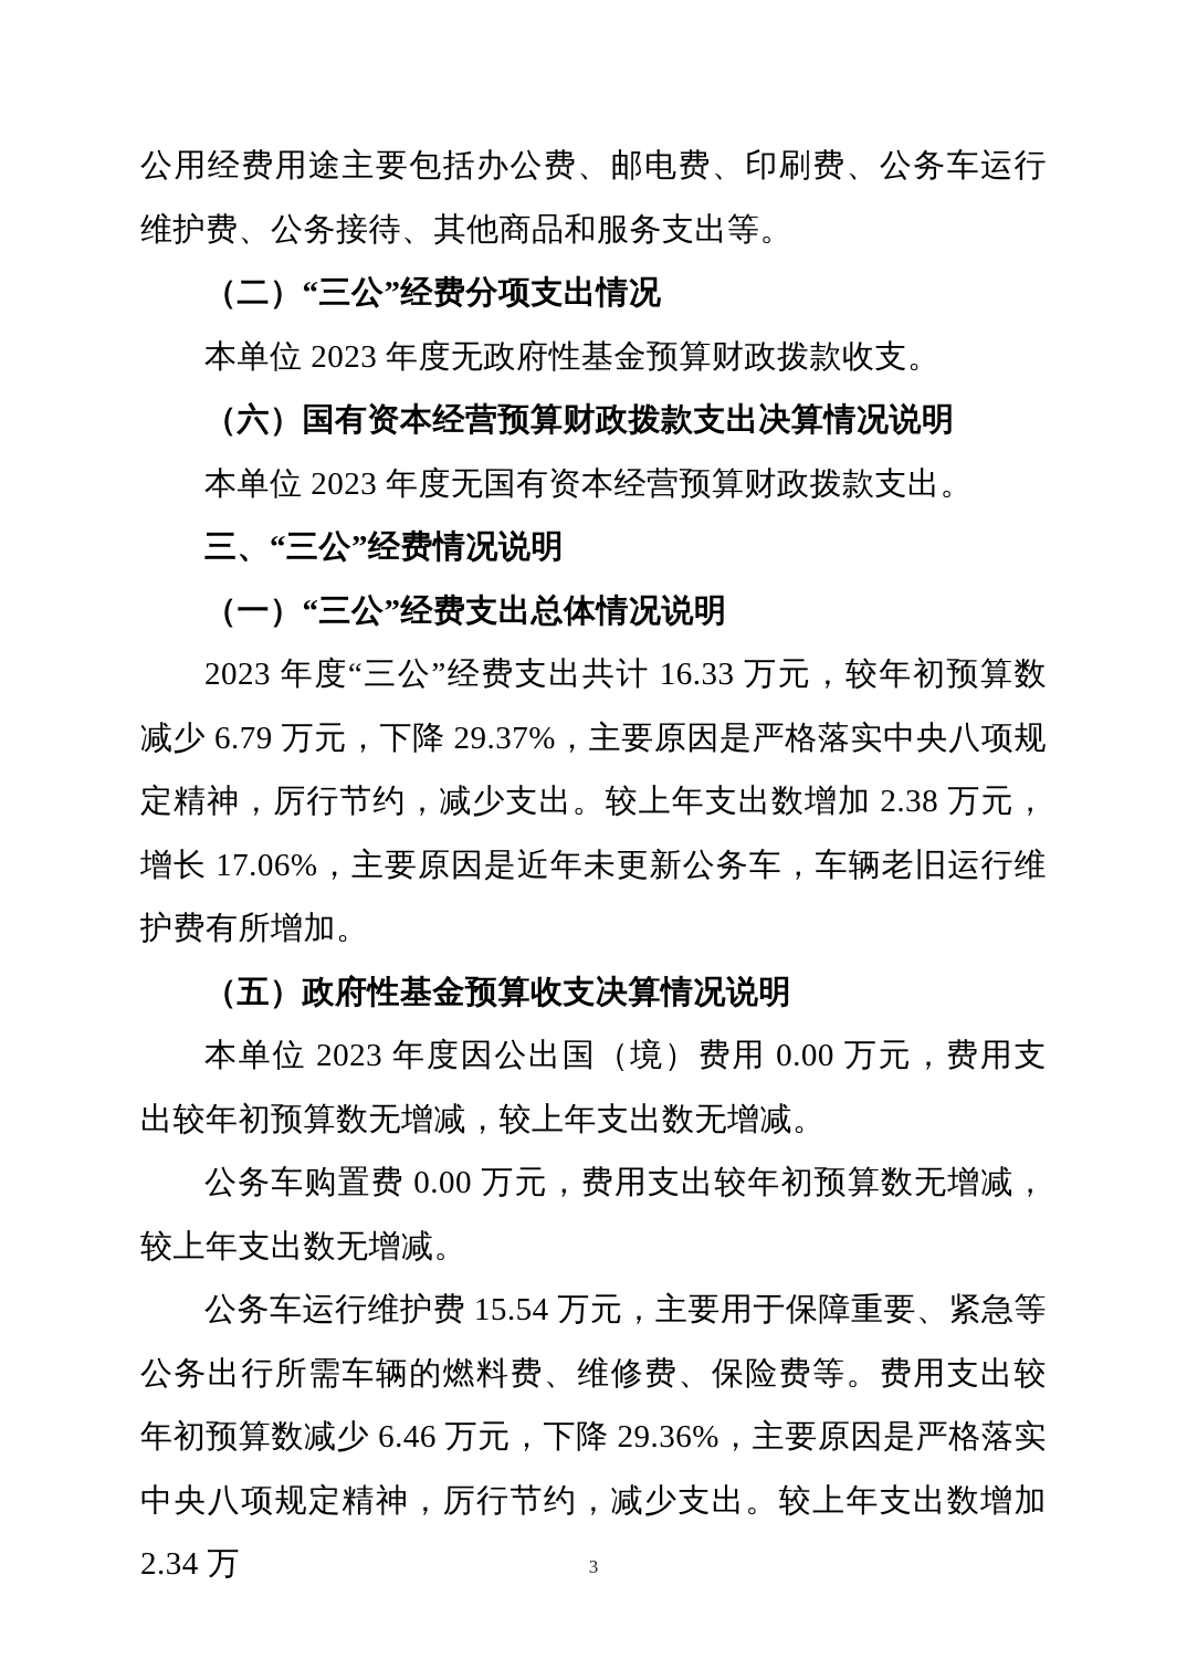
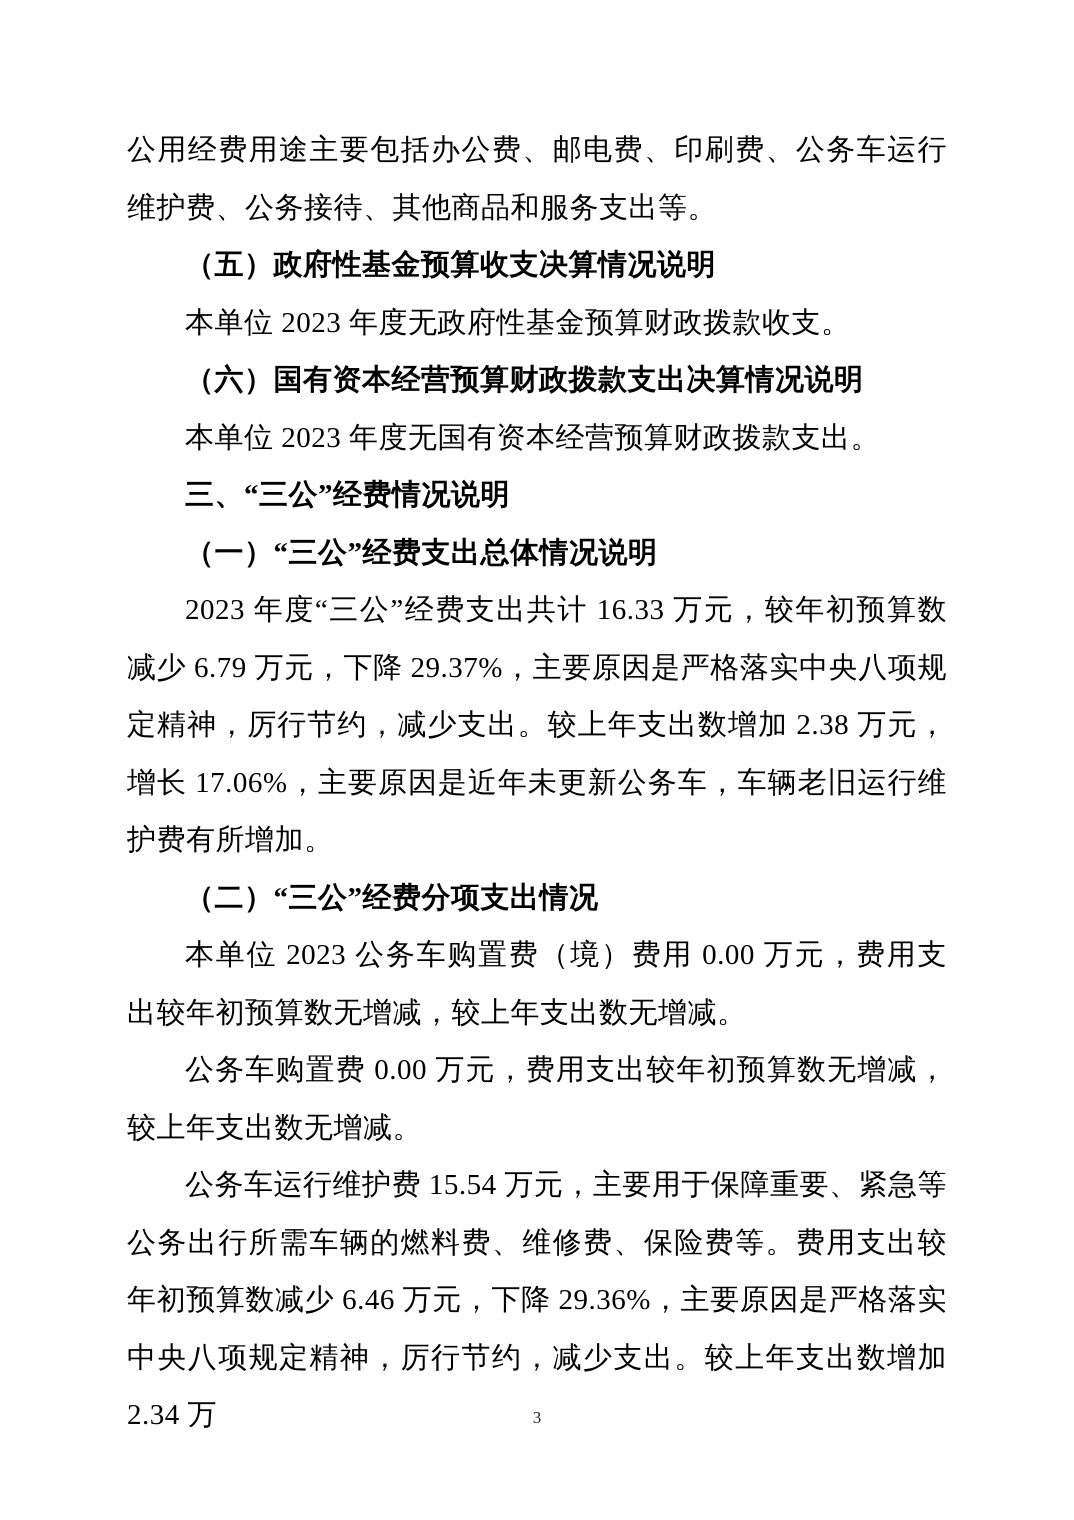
  公用经费用途主要包括办公费、邮电费、印刷费、公务车运行维护费、公务接待、其他商品和服务支出等。
- （二）“三公”经费分项支出情况
+ （五）政府性基金预算收支决算情况说明
  本单位 2023 年度无政府性基金预算财政拨款收支。
  （六）国有资本经营预算财政拨款支出决算情况说明
  本单位 2023 年度无国有资本经营预算财政拨款支出。
  三、“三公”经费情况说明
  （一）“三公”经费支出总体情况说明
  2023 年度“三公”经费支出共计 16.33 万元，较年初预算数减少 6.79 万元，下降 29.37%，主要原因是严格落实中央八项规定精神，厉行节约，减少支出。较上年支出数增加 2.38 万元，增长 17.06%，主要原因是近年未更新公务车，车辆老旧运行维护费有所增加。
- （五）政府性基金预算收支决算情况说明
+ （二）“三公”经费分项支出情况
- 本单位 2023 年度因公出国（境）费用 0.00 万元，费用支出较年初预算数无增减，较上年支出数无增减。
+ 本单位 2023 公务车购置费（境）费用 0.00 万元，费用支出较年初预算数无增减，较上年支出数无增减。
  公务车购置费 0.00 万元，费用支出较年初预算数无增减，较上年支出数无增减。
  公务车运行维护费 15.54 万元，主要用于保障重要、紧急等公务出行所需车辆的燃料费、维修费、保险费等。费用支出较年初预算数减少 6.46 万元，下降 29.36%，主要原因是严格落实中央八项规定精神，厉行节约，减少支出。较上年支出数增加 2.34 万
  3
